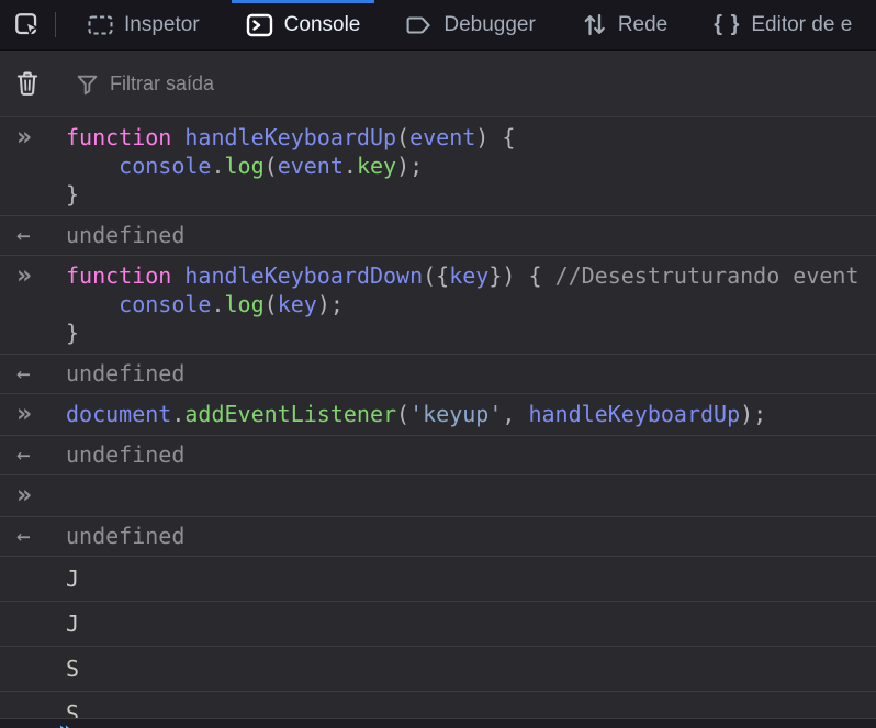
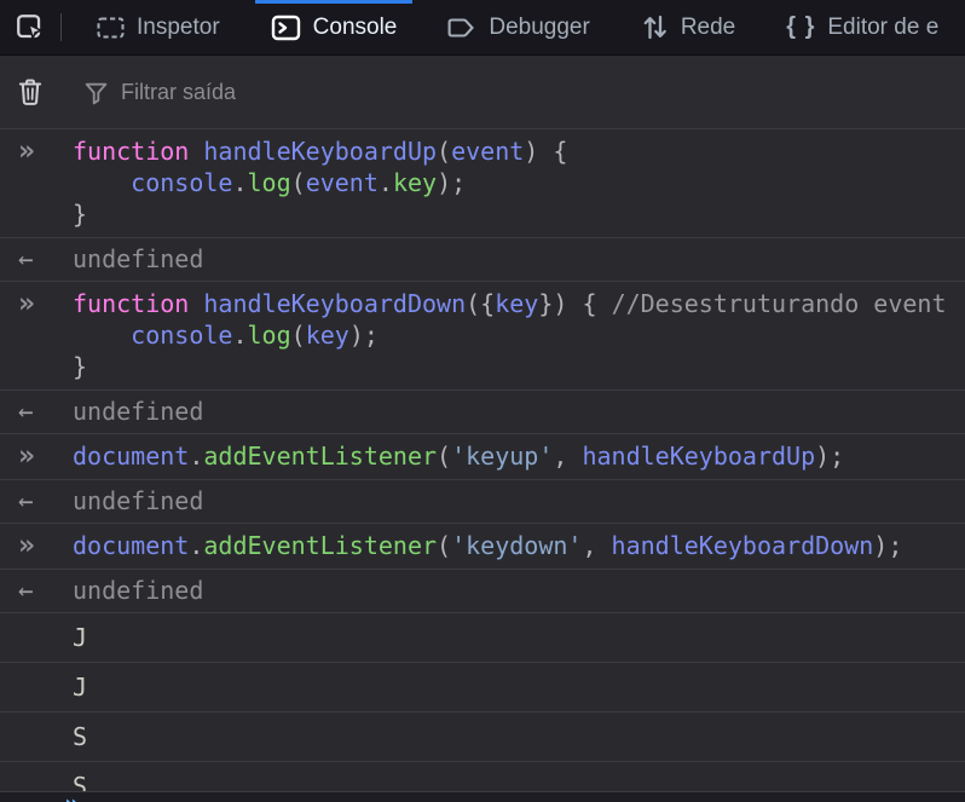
  Inspetor
  Console
  Debugger
  Rede
  { }
  Editor de e
  Filtrar saída
  »
  function handleKeyboardUp(event) {
  console.log(event.key);
  }
  ←
  undefined
  »
  function handleKeyboardDown({key}) { //Desestruturando event
  console.log(key);
  }
  ←
  undefined
  »
  document.addEventListener('keyup', handleKeyboardUp);
  ←
  undefined
  »
+ document.addEventListener('keydown', handleKeyboardDown);
  ←
  undefined
  J
  J
  S
  S
